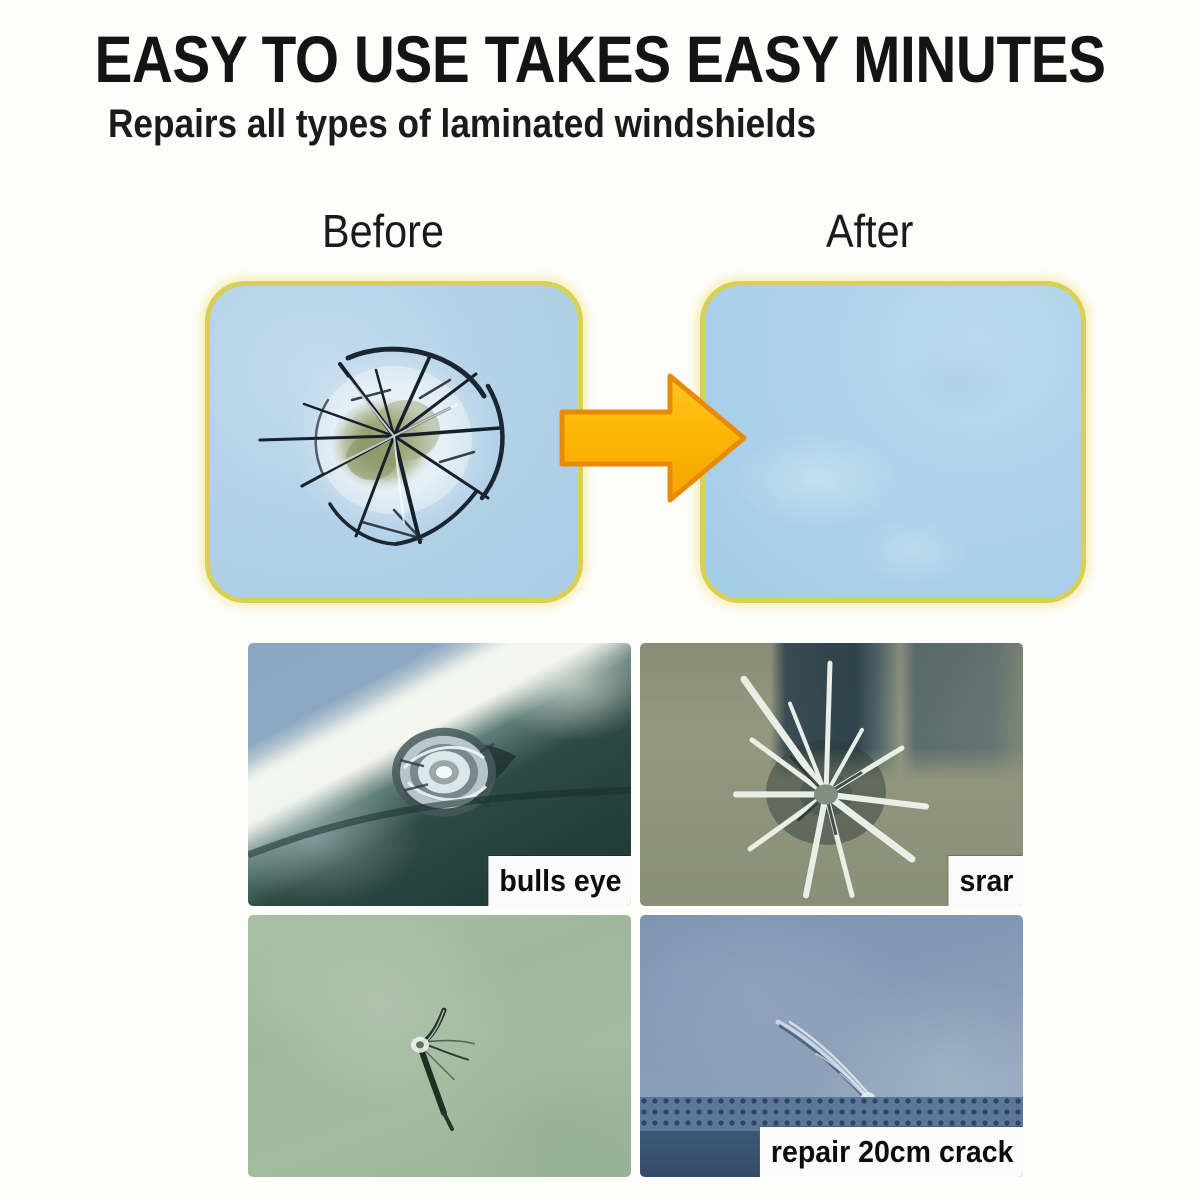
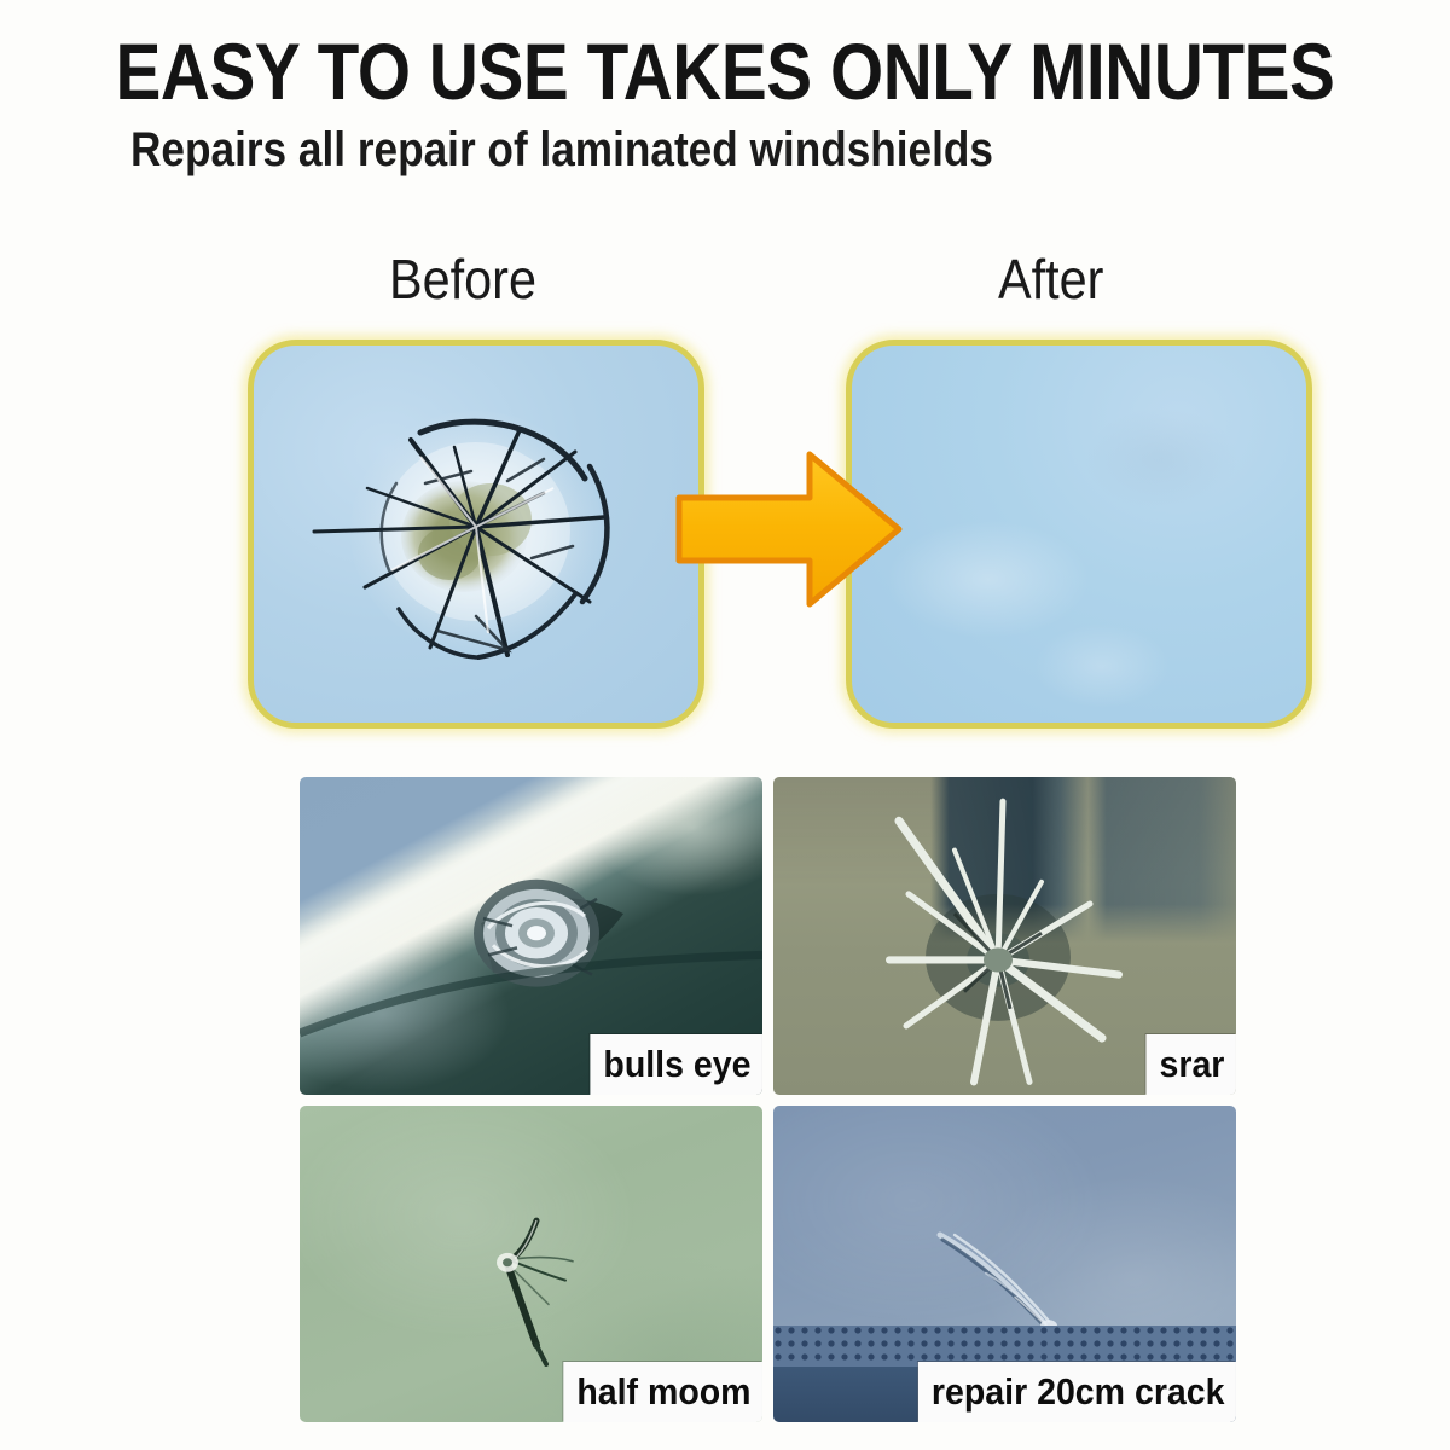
- EASY TO USE TAKES EASY MINUTES
+ EASY TO USE TAKES ONLY MINUTES
- Repairs all types of laminated windshields
+ Repairs all repair of laminated windshields
  Before
  After
  bulls eye
  srar
+ half moom
  repair 20cm crack
